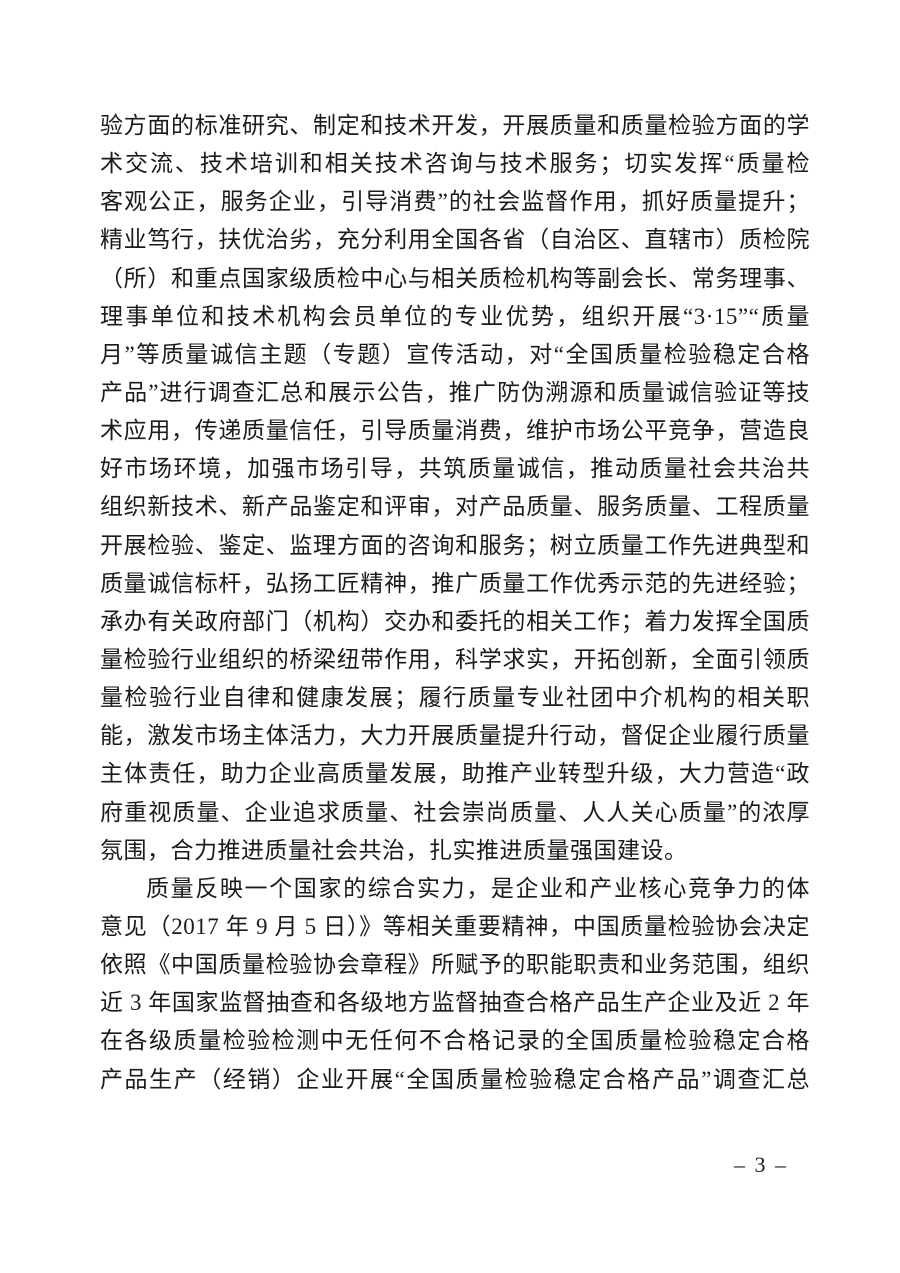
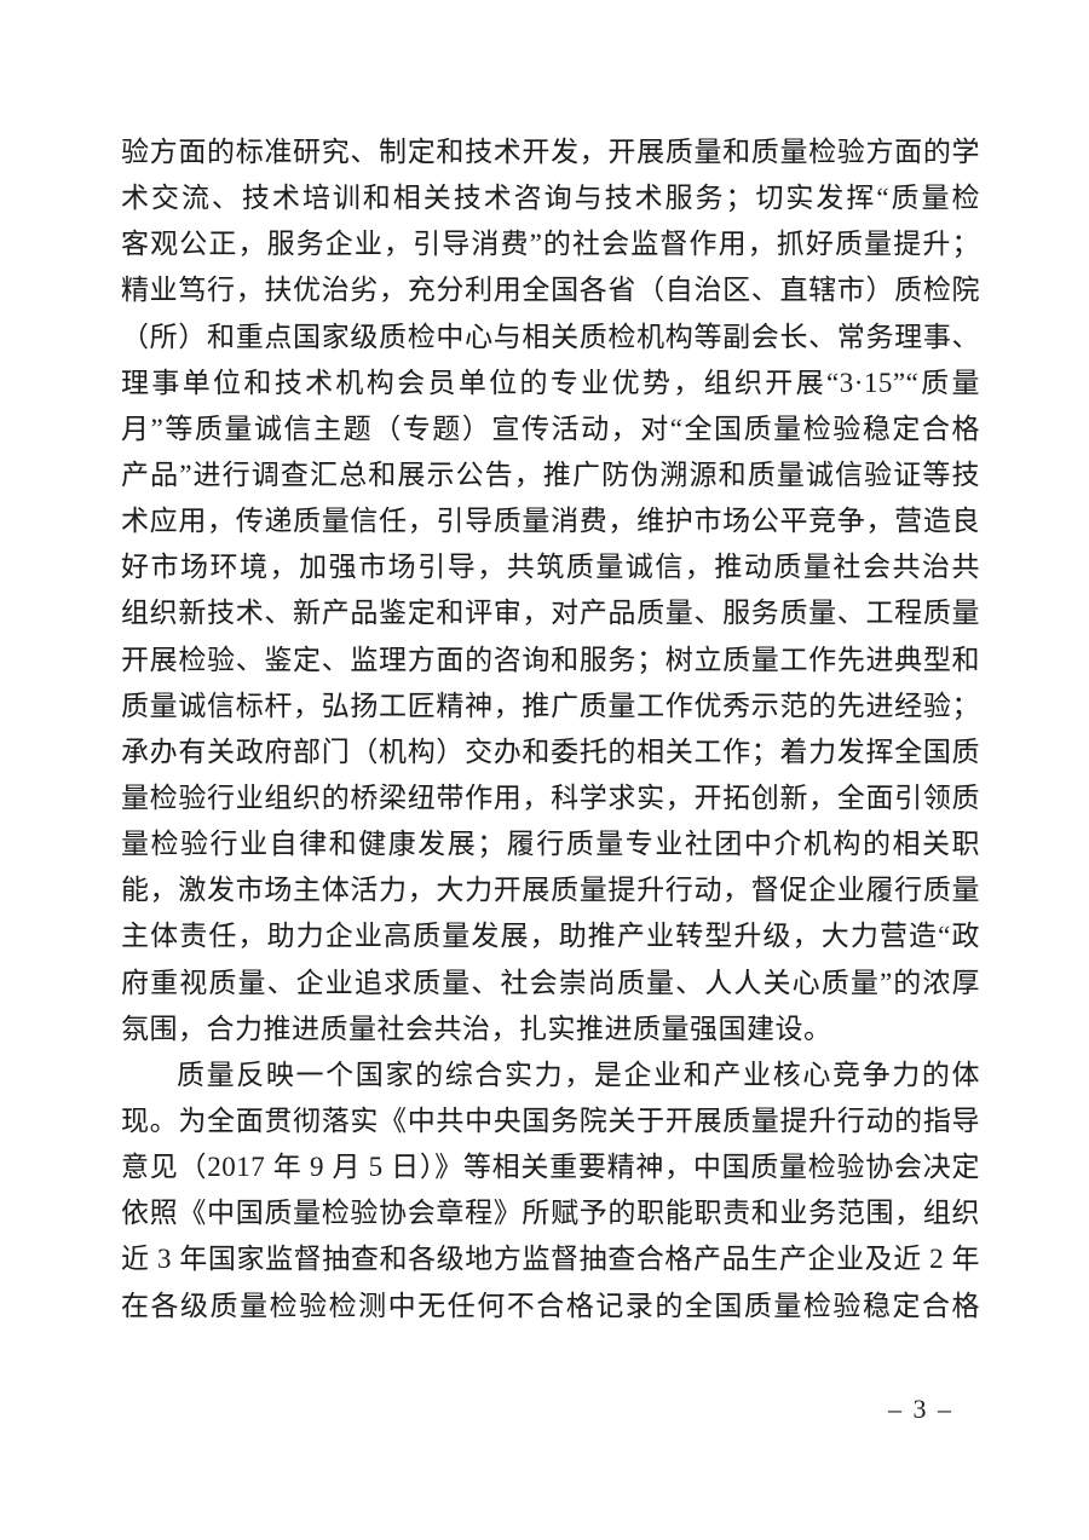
  验方面的标准研究、制定和技术开发，开展质量和质量检验方面的学
  术交流、技术培训和相关技术咨询与技术服务；切实发挥“质量检
  客观公正，服务企业，引导消费”的社会监督作用，抓好质量提升；
  精业笃行，扶优治劣，充分利用全国各省（自治区、直辖市）质检院
  （所）和重点国家级质检中心与相关质检机构等副会长、常务理事、
  理事单位和技术机构会员单位的专业优势，组织开展“3·15”“质量
  月”等质量诚信主题（专题）宣传活动，对“全国质量检验稳定合格
  产品”进行调查汇总和展示公告，推广防伪溯源和质量诚信验证等技
  术应用，传递质量信任，引导质量消费，维护市场公平竞争，营造良
  好市场环境，加强市场引导，共筑质量诚信，推动质量社会共治共
  组织新技术、新产品鉴定和评审，对产品质量、服务质量、工程质量
  开展检验、鉴定、监理方面的咨询和服务；树立质量工作先进典型和
  质量诚信标杆，弘扬工匠精神，推广质量工作优秀示范的先进经验；
  承办有关政府部门（机构）交办和委托的相关工作；着力发挥全国质
  量检验行业组织的桥梁纽带作用，科学求实，开拓创新，全面引领质
  量检验行业自律和健康发展；履行质量专业社团中介机构的相关职
  能，激发市场主体活力，大力开展质量提升行动，督促企业履行质量
  主体责任，助力企业高质量发展，助推产业转型升级，大力营造“政
  府重视质量、企业追求质量、社会崇尚质量、人人关心质量”的浓厚
  氛围，合力推进质量社会共治，扎实推进质量强国建设。
  质量反映一个国家的综合实力，是企业和产业核心竞争力的体
+ 现。为全面贯彻落实《中共中央国务院关于开展质量提升行动的指导
  意见（2017 年 9 月 5 日）》等相关重要精神，中国质量检验协会决定
  依照《中国质量检验协会章程》所赋予的职能职责和业务范围，组织
  近 3 年国家监督抽查和各级地方监督抽查合格产品生产企业及近 2 年
  在各级质量检验检测中无任何不合格记录的全国质量检验稳定合格
- 产品生产（经销）企业开展“全国质量检验稳定合格产品”调查汇总
  – 3 –
